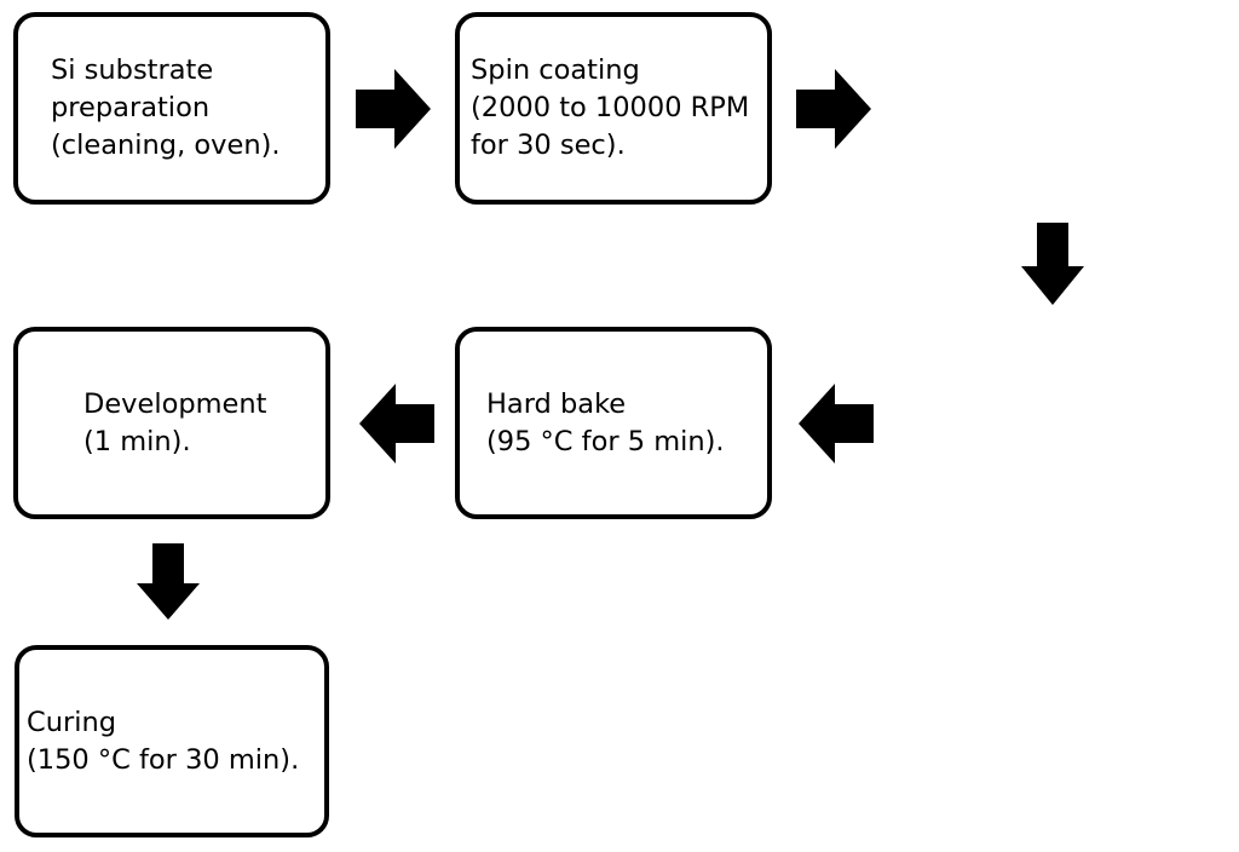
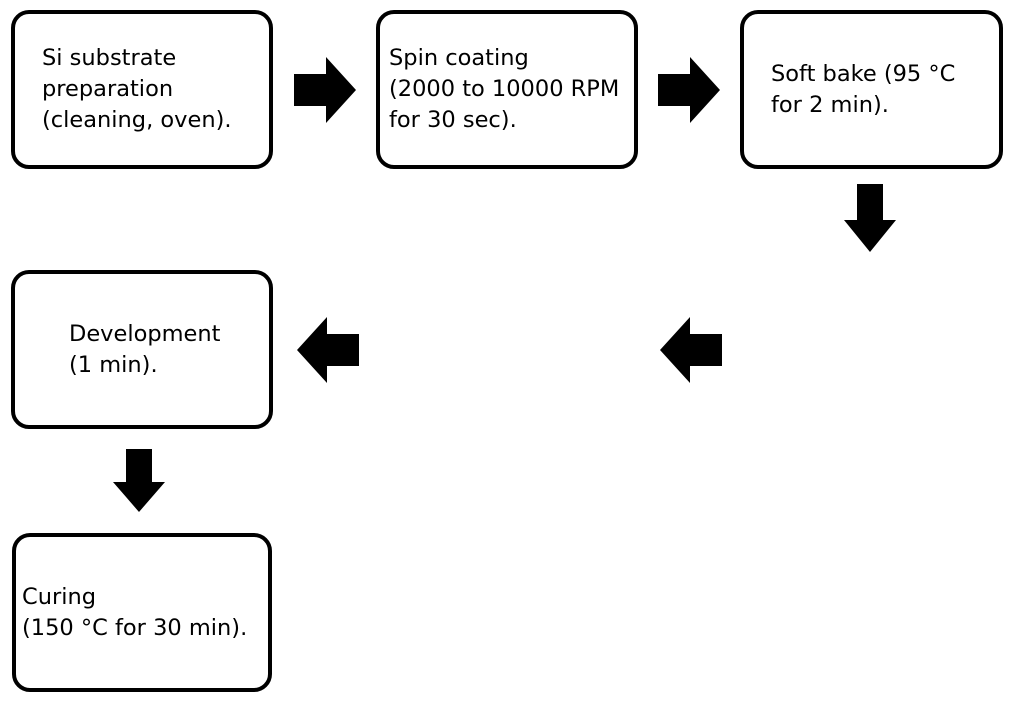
  Si substrate
  preparation
  (cleaning, oven).
  Spin coating
  (2000 to 10000 RPM
  for 30 sec).
+ Soft bake (95 °C
+ for 2 min).
  Development
  (1 min).
- Hard bake
- (95 °C for 5 min).
  Curing
  (150 °C for 30 min).
